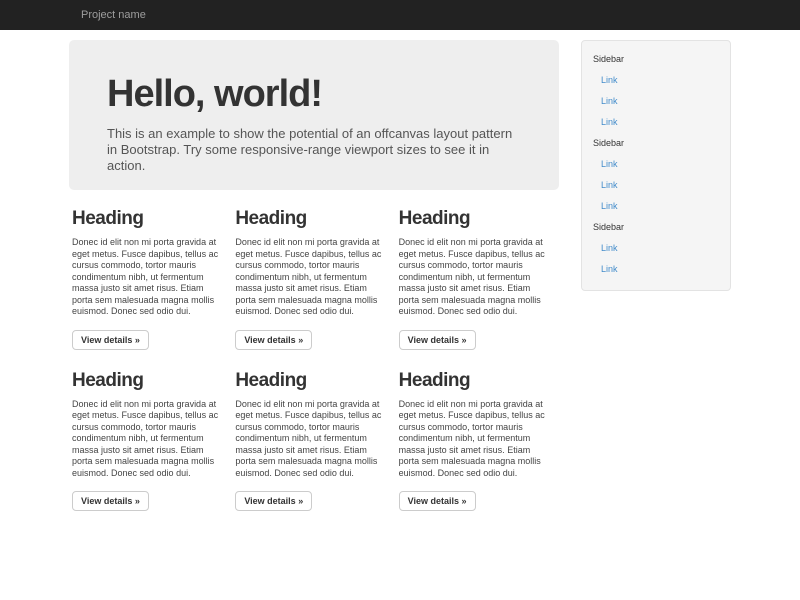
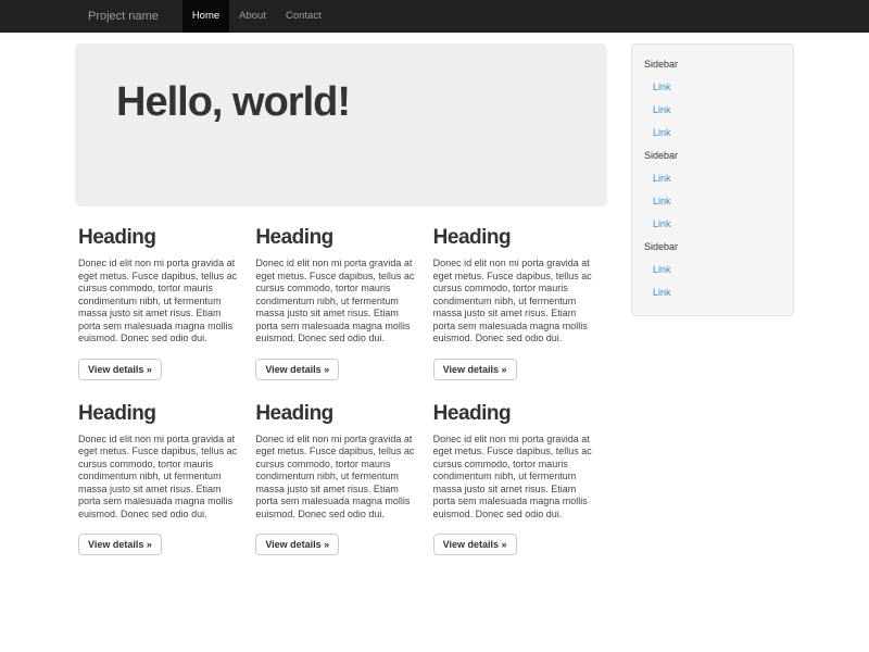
  Project name
+ Home
+ About
+ Contact
  Hello, world!
- This is an example to show the potential of an offcanvas layout pattern in Bootstrap. Try some responsive-range viewport sizes to see it in action.
  Heading
  Donec id elit non mi porta gravida at eget metus. Fusce dapibus, tellus ac cursus commodo, tortor mauris condimentum nibh, ut fermentum massa justo sit amet risus. Etiam porta sem malesuada magna mollis euismod. Donec sed odio dui.
  View details »
  Heading
  Donec id elit non mi porta gravida at eget metus. Fusce dapibus, tellus ac cursus commodo, tortor mauris condimentum nibh, ut fermentum massa justo sit amet risus. Etiam porta sem malesuada magna mollis euismod. Donec sed odio dui.
  View details »
  Heading
  Donec id elit non mi porta gravida at eget metus. Fusce dapibus, tellus ac cursus commodo, tortor mauris condimentum nibh, ut fermentum massa justo sit amet risus. Etiam porta sem malesuada magna mollis euismod. Donec sed odio dui.
  View details »
  Heading
  Donec id elit non mi porta gravida at eget metus. Fusce dapibus, tellus ac cursus commodo, tortor mauris condimentum nibh, ut fermentum massa justo sit amet risus. Etiam porta sem malesuada magna mollis euismod. Donec sed odio dui.
  View details »
  Heading
  Donec id elit non mi porta gravida at eget metus. Fusce dapibus, tellus ac cursus commodo, tortor mauris condimentum nibh, ut fermentum massa justo sit amet risus. Etiam porta sem malesuada magna mollis euismod. Donec sed odio dui.
  View details »
  Heading
  Donec id elit non mi porta gravida at eget metus. Fusce dapibus, tellus ac cursus commodo, tortor mauris condimentum nibh, ut fermentum massa justo sit amet risus. Etiam porta sem malesuada magna mollis euismod. Donec sed odio dui.
  View details »
  Sidebar
  Link
  Link
  Link
  Sidebar
  Link
  Link
  Link
  Sidebar
  Link
  Link
